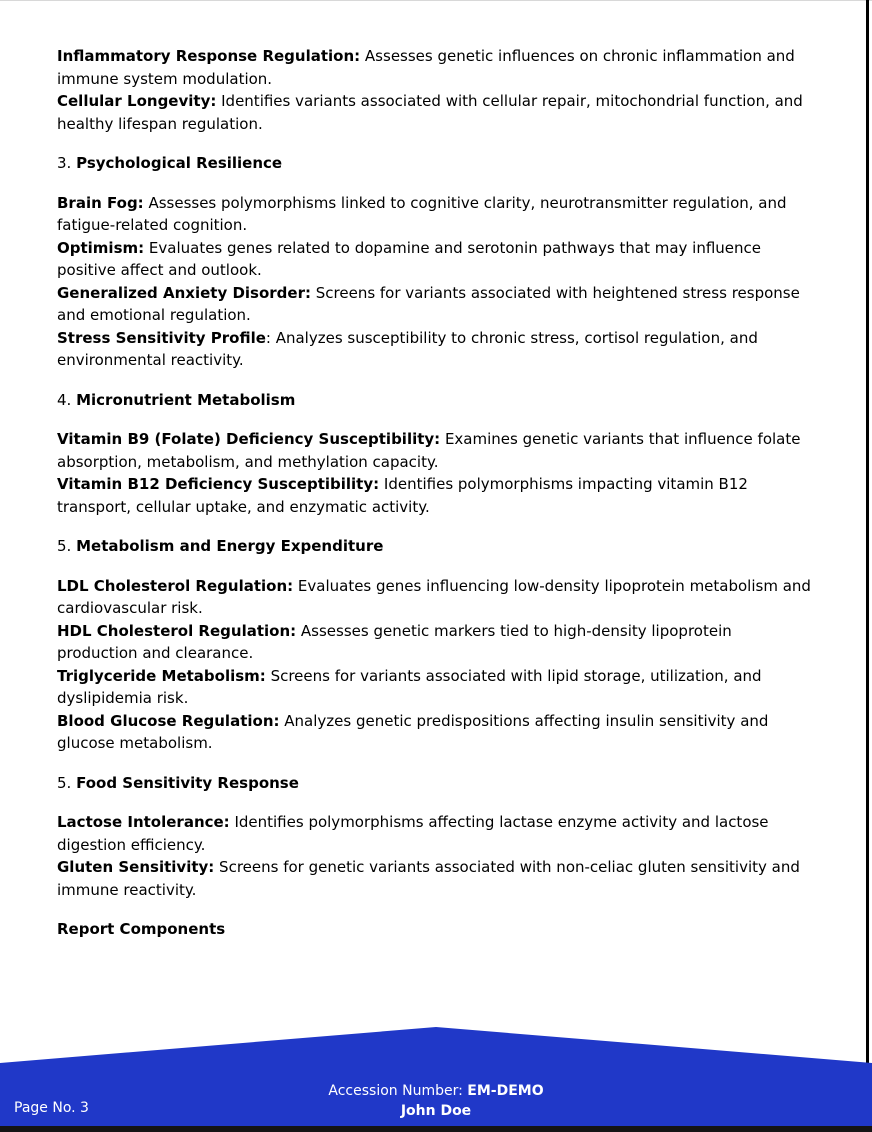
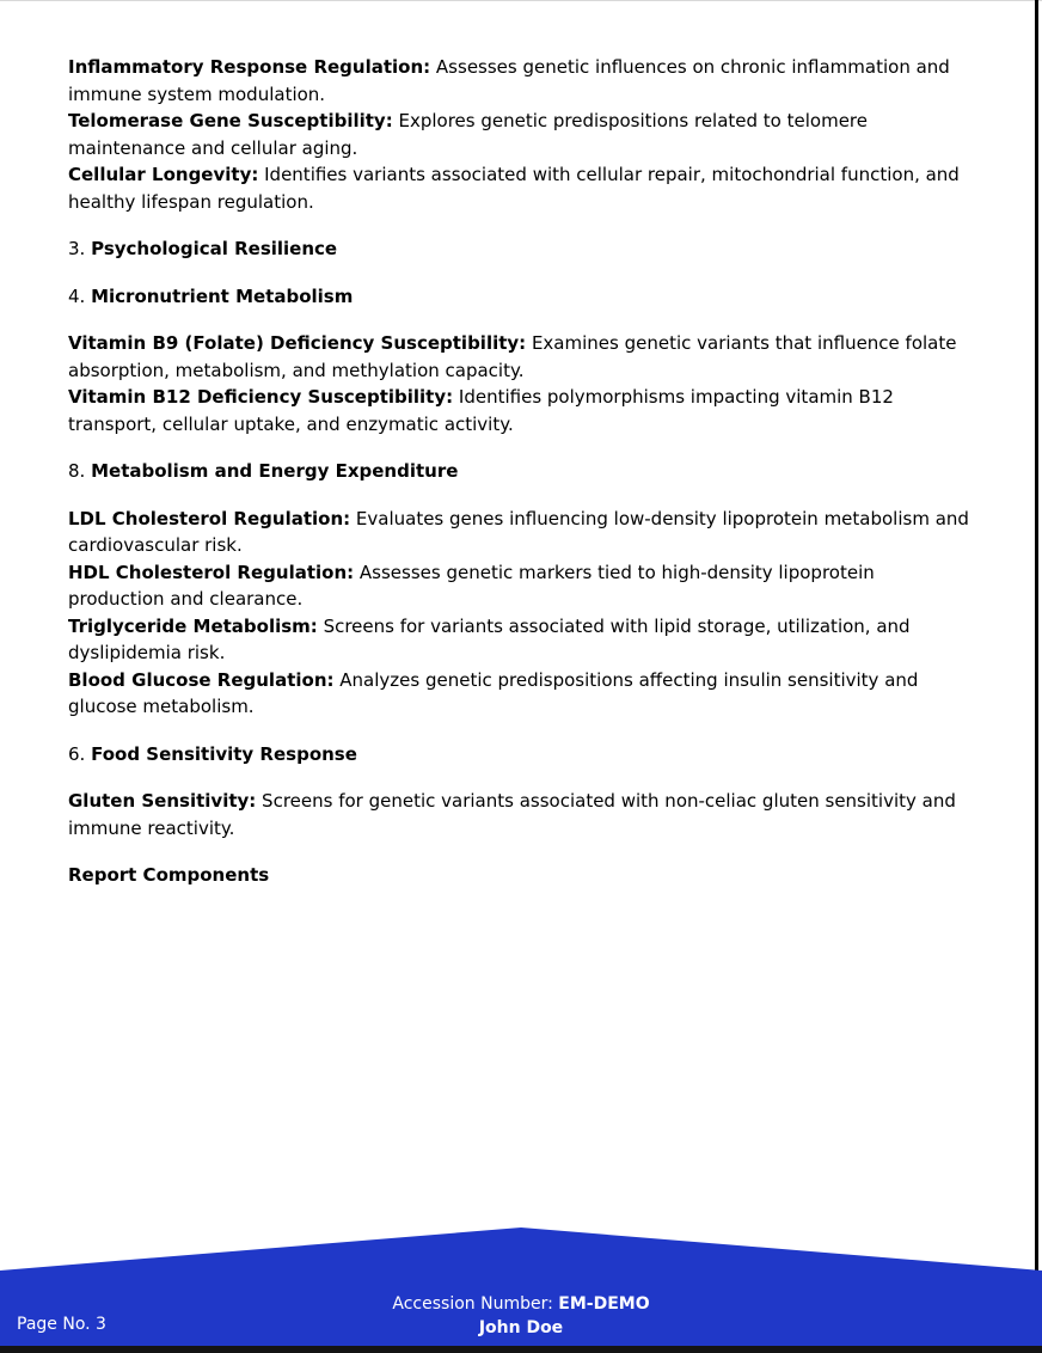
  Inflammatory Response Regulation: Assesses genetic influences on chronic inflammation and immune system modulation.
+ Telomerase Gene Susceptibility: Explores genetic predispositions related to telomere maintenance and cellular aging.
  Cellular Longevity: Identifies variants associated with cellular repair, mitochondrial function, and healthy lifespan regulation.
  3. Psychological Resilience
- Brain Fog: Assesses polymorphisms linked to cognitive clarity, neurotransmitter regulation, and fatigue-related cognition.
- Optimism: Evaluates genes related to dopamine and serotonin pathways that may influence positive affect and outlook.
- Generalized Anxiety Disorder: Screens for variants associated with heightened stress response and emotional regulation.
- Stress Sensitivity Profile: Analyzes susceptibility to chronic stress, cortisol regulation, and environmental reactivity.
  4. Micronutrient Metabolism
  Vitamin B9 (Folate) Deficiency Susceptibility: Examines genetic variants that influence folate absorption, metabolism, and methylation capacity.
  Vitamin B12 Deficiency Susceptibility: Identifies polymorphisms impacting vitamin B12 transport, cellular uptake, and enzymatic activity.
- 5. Metabolism and Energy Expenditure
+ 8. Metabolism and Energy Expenditure
  LDL Cholesterol Regulation: Evaluates genes influencing low-density lipoprotein metabolism and cardiovascular risk.
  HDL Cholesterol Regulation: Assesses genetic markers tied to high-density lipoprotein production and clearance.
  Triglyceride Metabolism: Screens for variants associated with lipid storage, utilization, and dyslipidemia risk.
  Blood Glucose Regulation: Analyzes genetic predispositions affecting insulin sensitivity and glucose metabolism.
- 5. Food Sensitivity Response
+ 6. Food Sensitivity Response
- Lactose Intolerance: Identifies polymorphisms affecting lactase enzyme activity and lactose digestion efficiency.
  Gluten Sensitivity: Screens for genetic variants associated with non-celiac gluten sensitivity and immune reactivity.
  Report Components
  Accession Number: EM-DEMO
  John Doe
  Page No. 3
